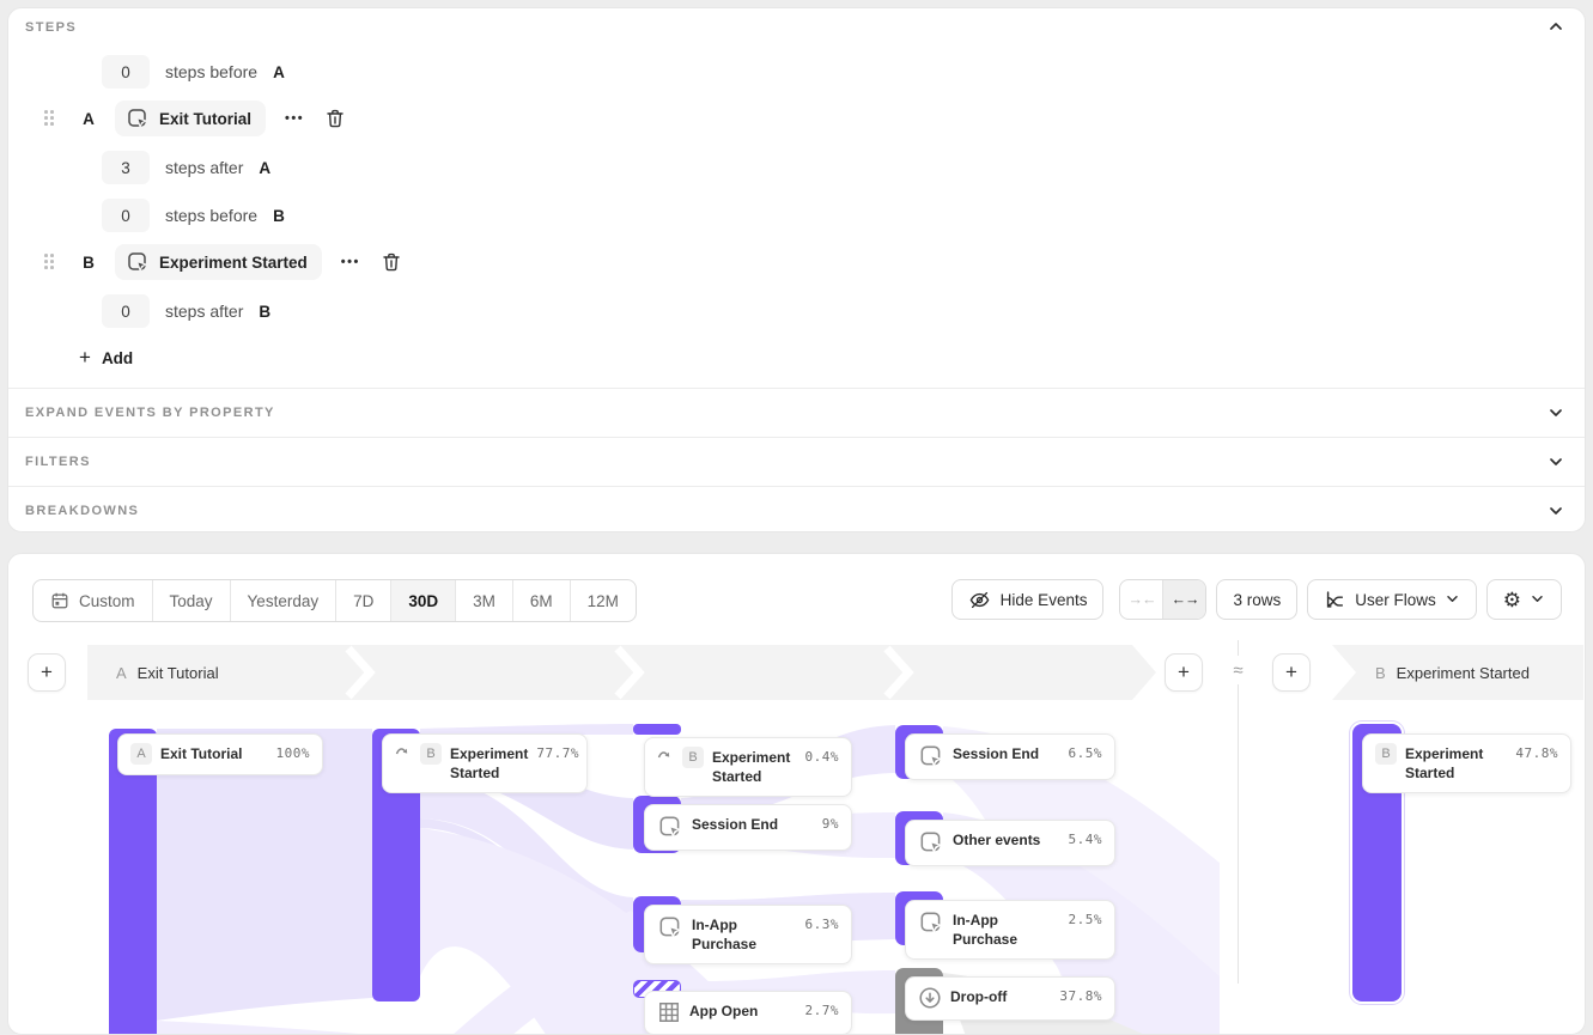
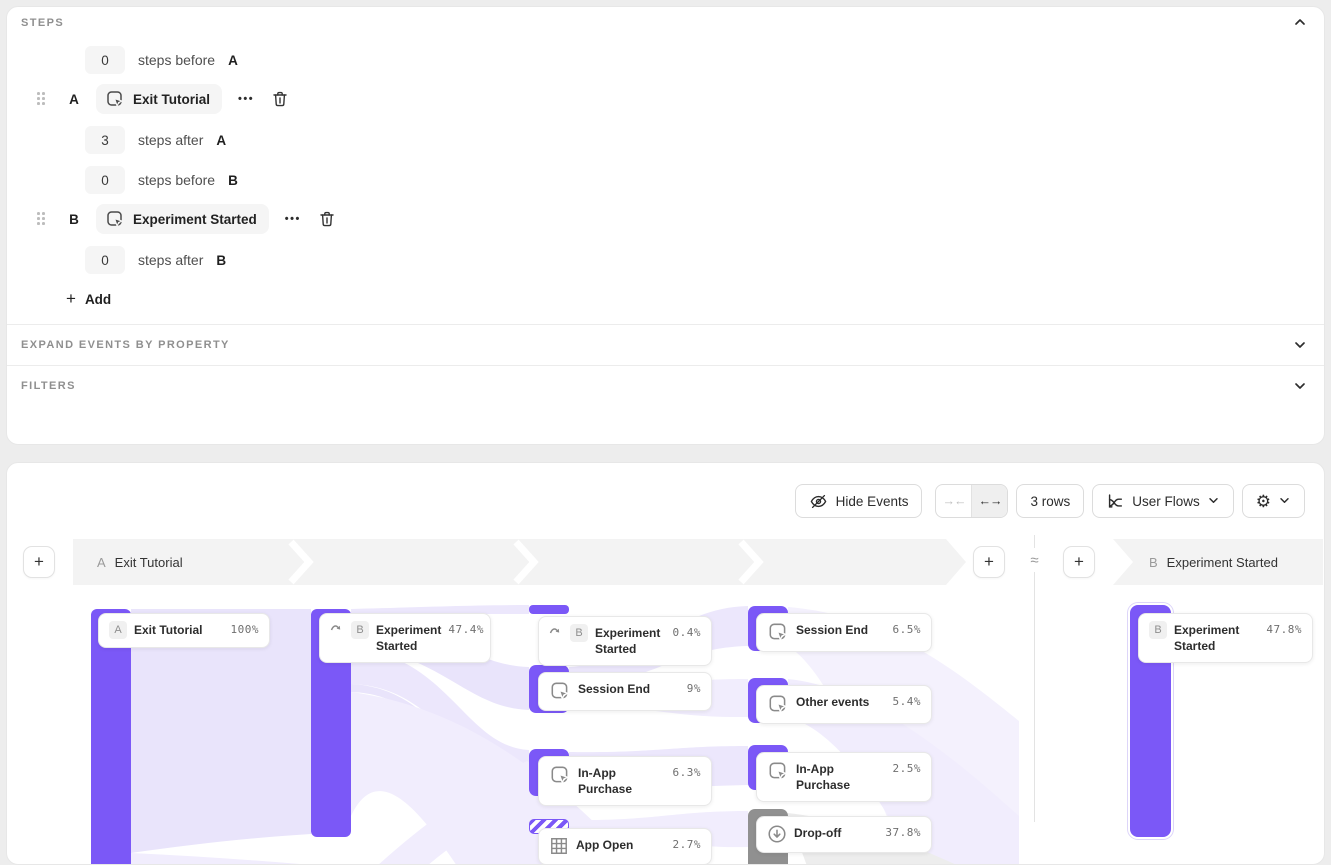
  STEPS
  0
  steps before
  A
  A
  Exit Tutorial
  •••
  3
  steps after
  A
  0
  steps before
  B
  B
  Experiment Started
  •••
  0
  steps after
  B
  +
  Add
  EXPAND EVENTS BY PROPERTY
  FILTERS
- BREAKDOWNS
- Custom
- Today
- Yesterday
- 7D
- 30D
- 3M
- 6M
- 12M
  Hide Events
  →←
  ←→
  3 rows
  User Flows
  ⚙
  +
  A
  Exit Tutorial
  +
  ≈
  +
  B
  Experiment Started
  A
  Exit Tutorial
  100%
  B
  Experiment Started
- 77.7%
+ 47.4%
  B
  Experiment Started
  0.4%
  Session End
  9%
  In-App Purchase
  6.3%
  App Open
  2.7%
  Session End
  6.5%
  Other events
  5.4%
  In-App Purchase
  2.5%
  Drop-off
  37.8%
  B
  Experiment Started
  47.8%
